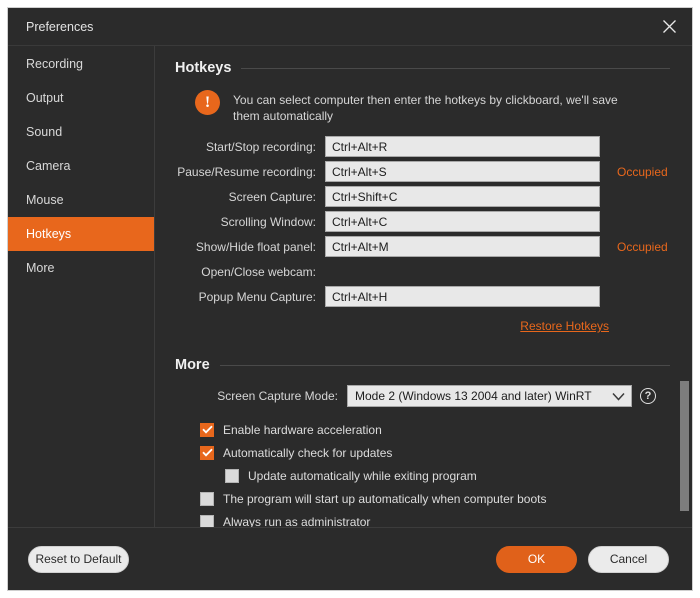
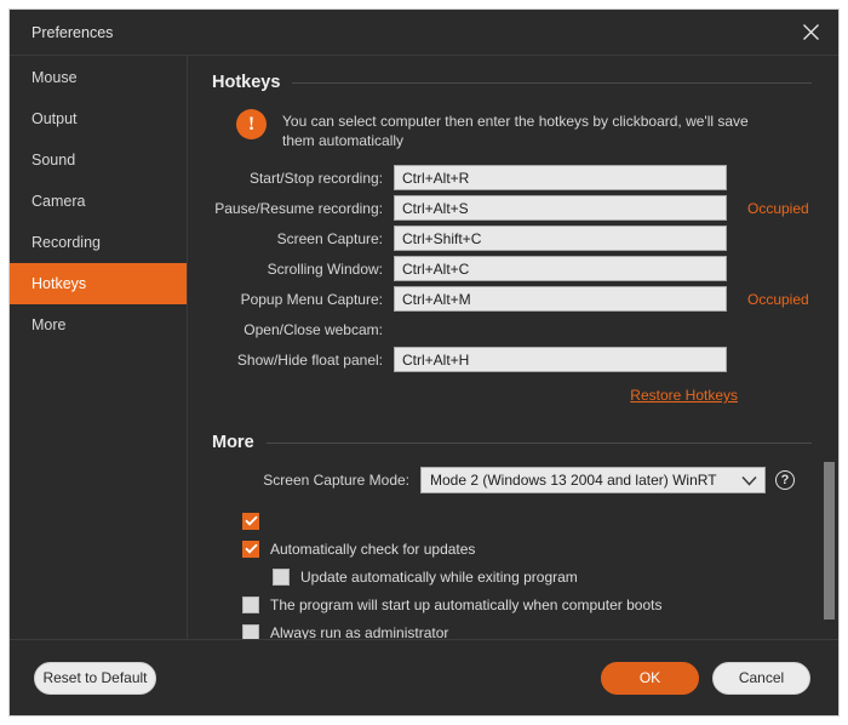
  Preferences
- Recording
+ Mouse
  Output
  Sound
  Camera
- Mouse
+ Recording
  Hotkeys
  More
  Hotkeys
  !
  You can select computer then enter the hotkeys by clickboard, we'll save them automatically
  Start/Stop recording:
  Ctrl+Alt+R
  Pause/Resume recording:
  Ctrl+Alt+S
  Occupied
  Screen Capture:
  Ctrl+Shift+C
  Scrolling Window:
  Ctrl+Alt+C
- Show/Hide float panel:
+ Popup Menu Capture:
  Ctrl+Alt+M
  Occupied
  Open/Close webcam:
- Popup Menu Capture:
+ Show/Hide float panel:
  Ctrl+Alt+H
  Restore Hotkeys
  More
  Screen Capture Mode:
  Mode 2 (Windows 13 2004 and later) WinRT
  ?
- Enable hardware acceleration
  Automatically check for updates
  Update automatically while exiting program
  The program will start up automatically when computer boots
  Always run as administrator
  Reset to Default
  OK
  Cancel
